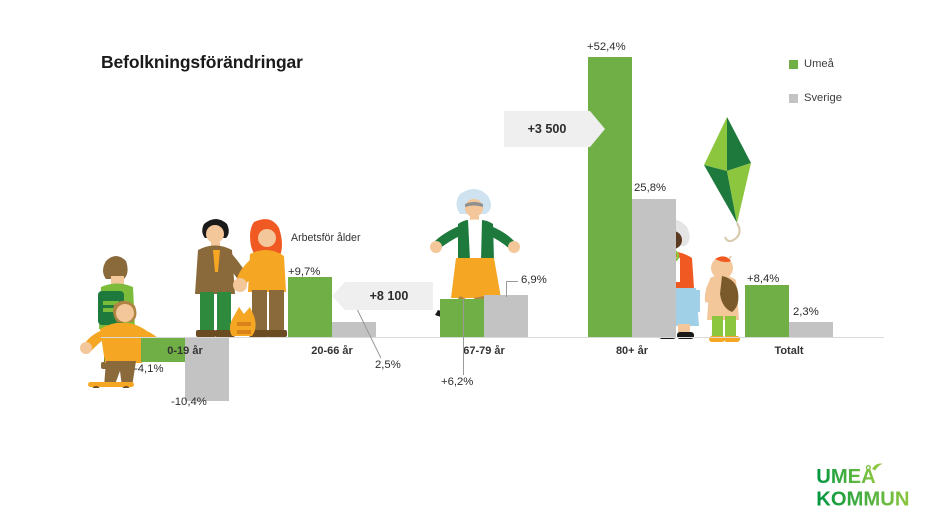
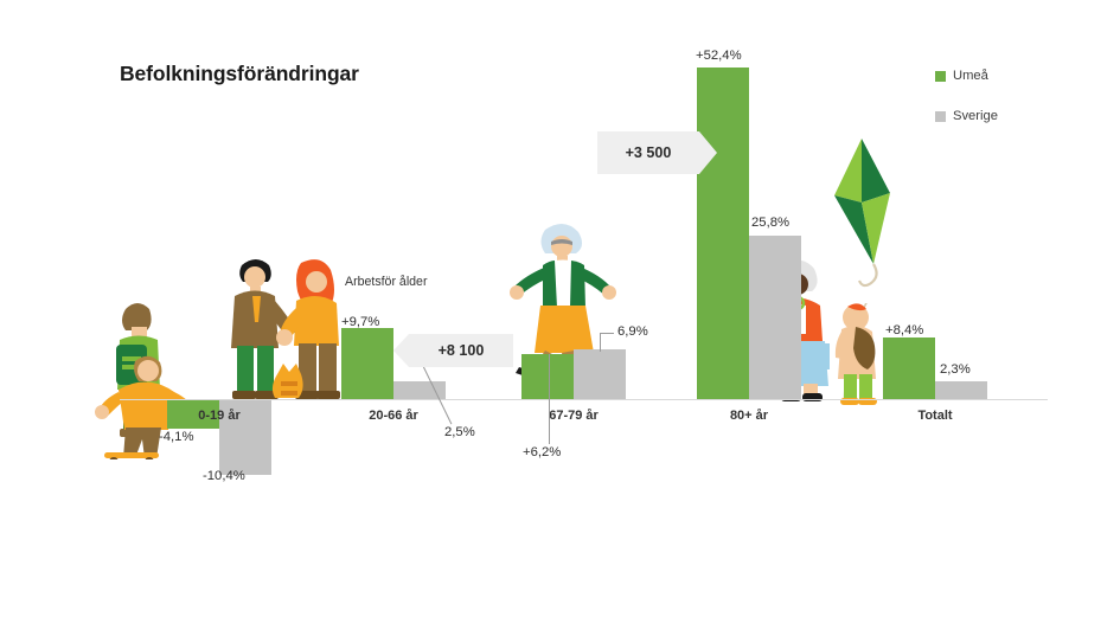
  Befolkningsförändringar
  Umeå
  Sverige
  0-19 år
  20-66 år
  67-79 år
  80+ år
  Totalt
  -4,1%
  -10,4%
  +9,7%
  2,5%
  +6,2%
  6,9%
  +52,4%
  25,8%
  +8,4%
  2,3%
  Arbetsför ålder
  +8 100
  +3 500
- UMEÅ
- KOMMUN
